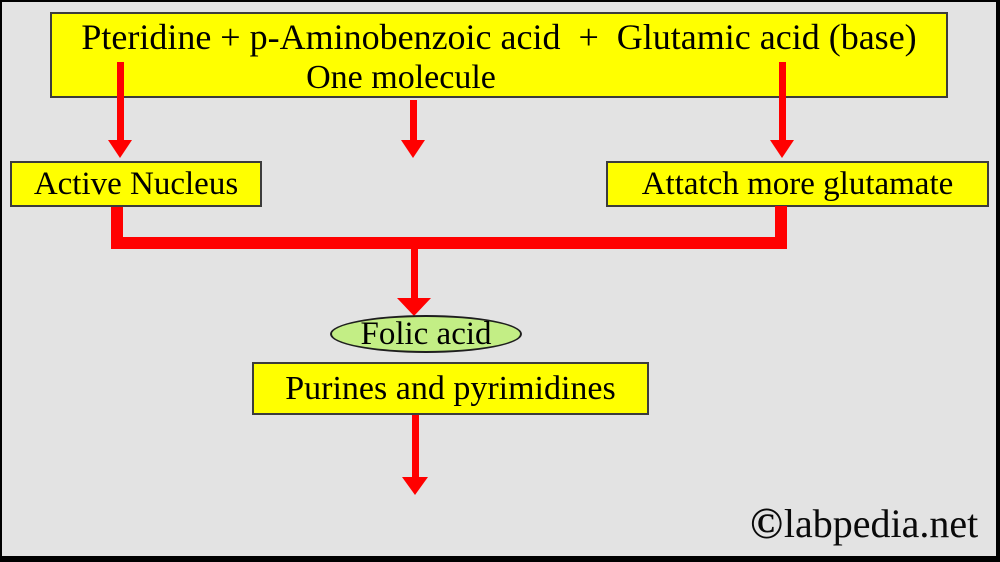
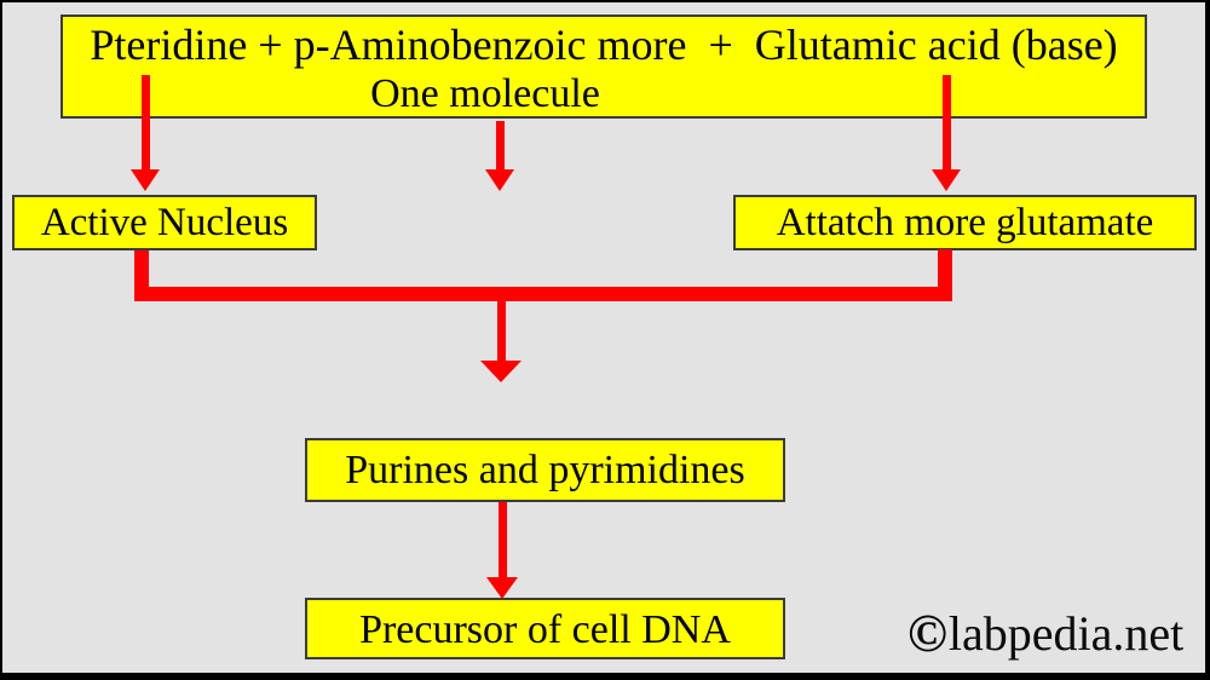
- Pteridine + p-Aminobenzoic acid + Glutamic acid (base)
+ Pteridine + p-Aminobenzoic more + Glutamic acid (base)
  One molecule
  Active Nucleus
  Attatch more glutamate
- Folic acid
  Purines and pyrimidines
+ Precursor of cell DNA
  ©
  labpedia.net
